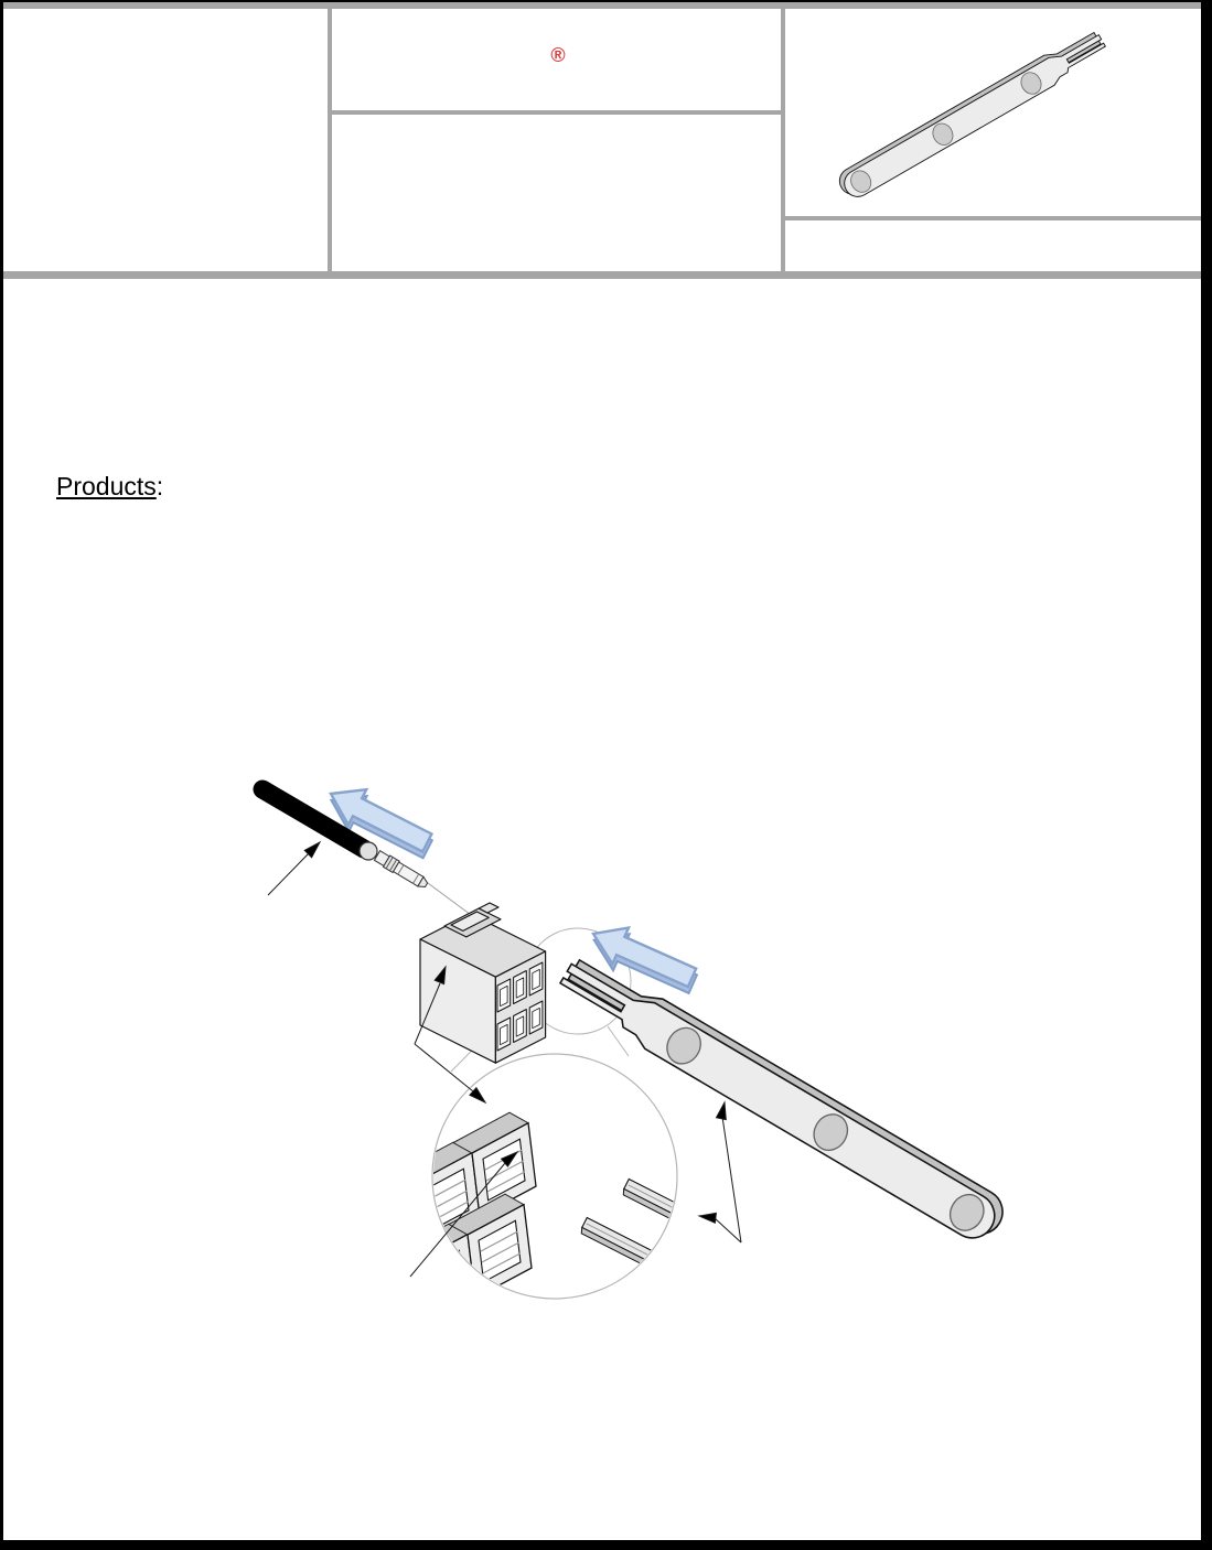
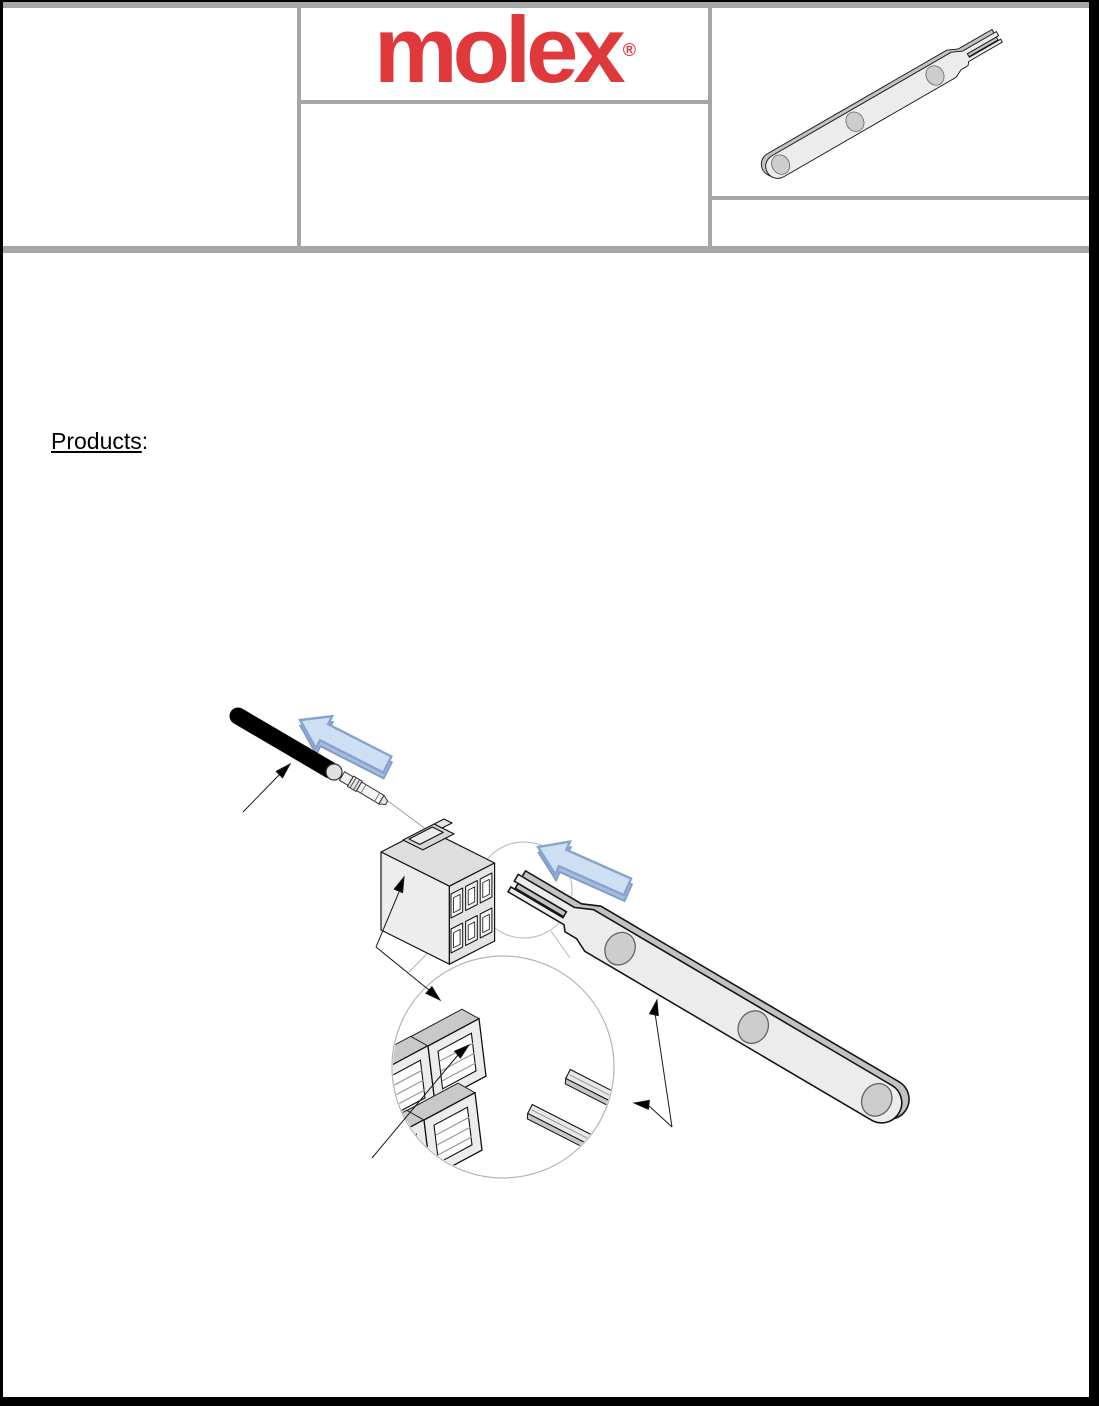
+ molex
  ®
  Products:
